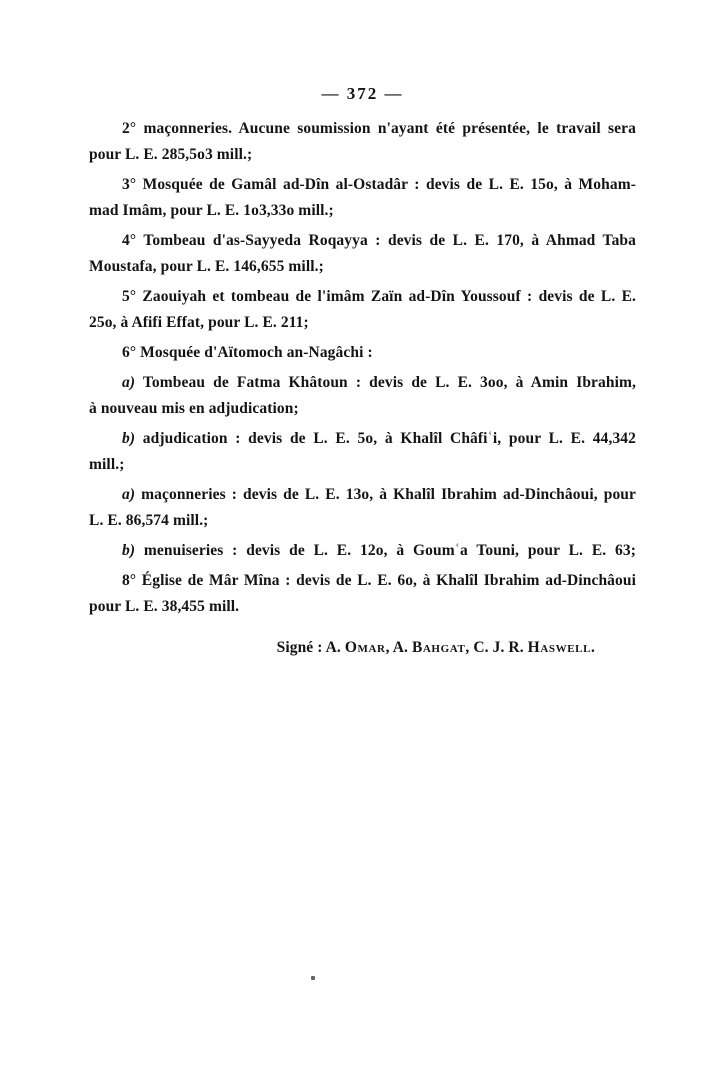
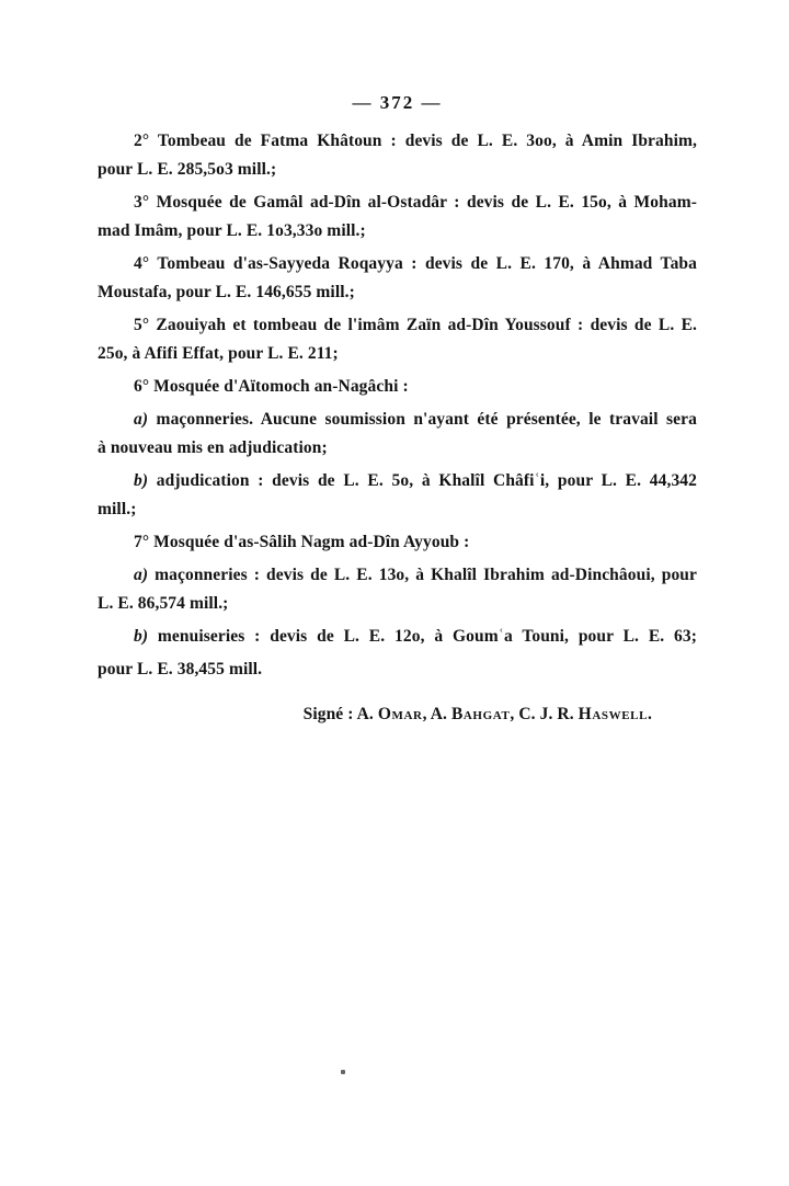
  — 372 —
- 2° maçonneries. Aucune soumission n'ayant été présentée, le travail sera
+ 2° Tombeau de Fatma Khâtoun : devis de L. E. 3oo, à Amin Ibrahim,
  pour L. E. 285,5o3 mill.;
  3° Mosquée de Gamâl ad-Dîn al-Ostadâr : devis de L. E. 15o, à Moham-
  mad Imâm, pour L. E. 1o3,33o mill.;
  4° Tombeau d'as-Sayyeda Roqayya : devis de L. E. 170, à Ahmad Taba
  Moustafa, pour L. E. 146,655 mill.;
  5° Zaouiyah et tombeau de l'imâm Zaïn ad-Dîn Youssouf : devis de L. E.
  25o, à Afifi Effat, pour L. E. 211;
  6° Mosquée d'Aïtomoch an-Nagâchi :
- a) Tombeau de Fatma Khâtoun : devis de L. E. 3oo, à Amin Ibrahim,
+ a) maçonneries. Aucune soumission n'ayant été présentée, le travail sera
  à nouveau mis en adjudication;
  b) adjudication : devis de L. E. 5o, à Khalîl Châfiʿi, pour L. E. 44,342
  mill.;
+ 7° Mosquée d'as-Sâlih Nagm ad-Dîn Ayyoub :
  a) maçonneries : devis de L. E. 13o, à Khalîl Ibrahim ad-Dinchâoui, pour
  L. E. 86,574 mill.;
  b) menuiseries : devis de L. E. 12o, à Goumʿa Touni, pour L. E. 63;
- 8° Église de Mâr Mîna : devis de L. E. 6o, à Khalîl Ibrahim ad-Dinchâoui
  pour L. E. 38,455 mill.
  Signé : A. Omar, A. Bahgat, C. J. R. Haswell.
